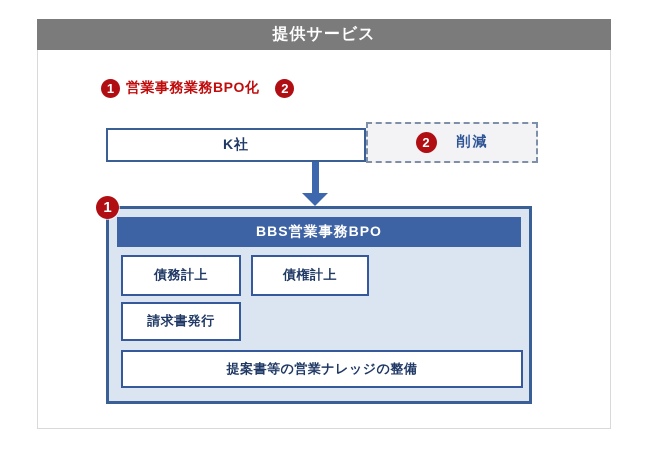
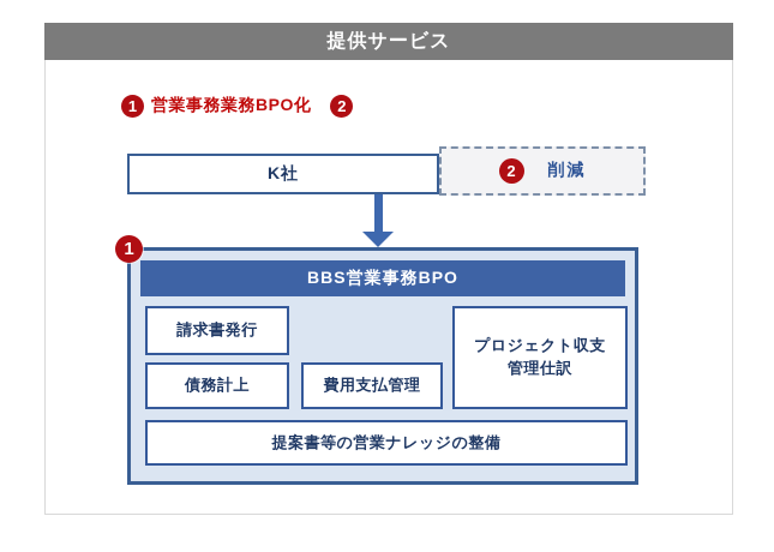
  提供サービス
  1
  営業事務業務BPO化
  2
  K社
  2
  削減
  1
  BBS営業事務BPO
- 債務計上
+ 請求書発行
- 債権計上
- 請求書発行
+ 債務計上
+ 費用支払管理
+ プロジェクト収支
+ 管理仕訳
  提案書等の営業ナレッジの整備
